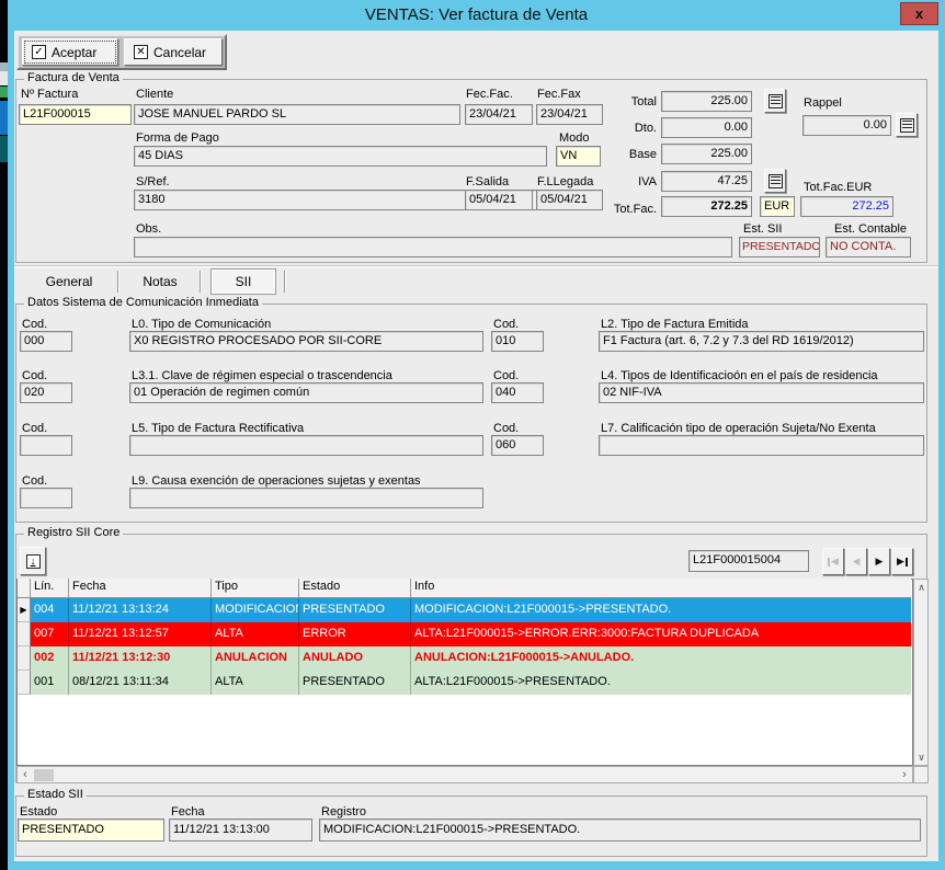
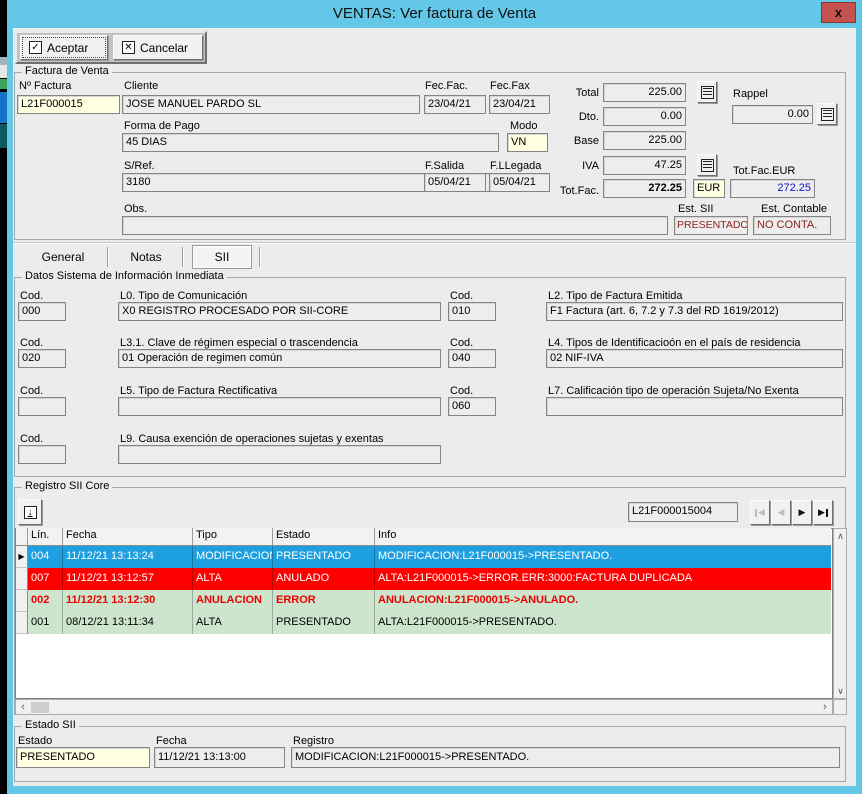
  VENTAS: Ver factura de Venta
  x
  ✓
  Aceptar
  ✕
  Cancelar
  Factura de Venta
  Nº Factura
  L21F000015
  Cliente
  JOSE MANUEL PARDO SL
  Fec.Fac.
  23/04/21
  Fec.Fax
  23/04/21
  Total
  225.00
  Rappel
  0.00
  Dto.
  0.00
  Forma de Pago
  45 DIAS
  Modo
  VN
  Base
  225.00
  S/Ref.
  3180
  F.Salida
  05/04/21
  F.LLegada
  05/04/21
  IVA
  47.25
  Tot.Fac.
  272.25
  EUR
  Tot.Fac.EUR
  272.25
  Obs.
  Est. SII
  PRESENTADO
  Est. Contable
  NO CONTA.
  General
  Notas
  SII
- Datos Sistema de Comunicación Inmediata
+ Datos Sistema de Información Inmediata
  Cod.
  000
  L0. Tipo de Comunicación
  X0 REGISTRO PROCESADO POR SII-CORE
  Cod.
  010
  L2. Tipo de Factura Emitida
  F1 Factura (art. 6, 7.2 y 7.3 del RD 1619/2012)
  Cod.
  020
  L3.1. Clave de régimen especial o trascendencia
  01 Operación de regimen común
  Cod.
  040
  L4. Tipos de Identificacioón en el país de residencia
  02 NIF-IVA
  Cod.
  L5. Tipo de Factura Rectificativa
  Cod.
  060
  L7. Calificación tipo de operación Sujeta/No Exenta
  Cod.
  L9. Causa exención de operaciones sujetas y exentas
  Registro SII Core
  ↓
  L21F000015004
  ◀
  ◀
  ▶
  ▶
  Lín.
  Fecha
  Tipo
  Estado
  Info
  ▶
  004
  11/12/21 13:13:24
  MODIFICACIO
  PRESENTADO
  MODIFICACION:L21F000015->PRESENTADO.
  007
  11/12/21 13:12:57
  ALTA
- ERROR
+ ANULADO
  ALTA:L21F000015->ERROR.ERR:3000:FACTURA DUPLICADA
  002
  11/12/21 13:12:30
  ANULACION
- ANULADO
+ ERROR
  ANULACION:L21F000015->ANULADO.
  001
  08/12/21 13:11:34
  ALTA
  PRESENTADO
  ALTA:L21F000015->PRESENTADO.
  ∧
  ∨
  ‹
  ›
  Estado SII
  Estado
  PRESENTADO
  Fecha
  11/12/21 13:13:00
  Registro
  MODIFICACION:L21F000015->PRESENTADO.
